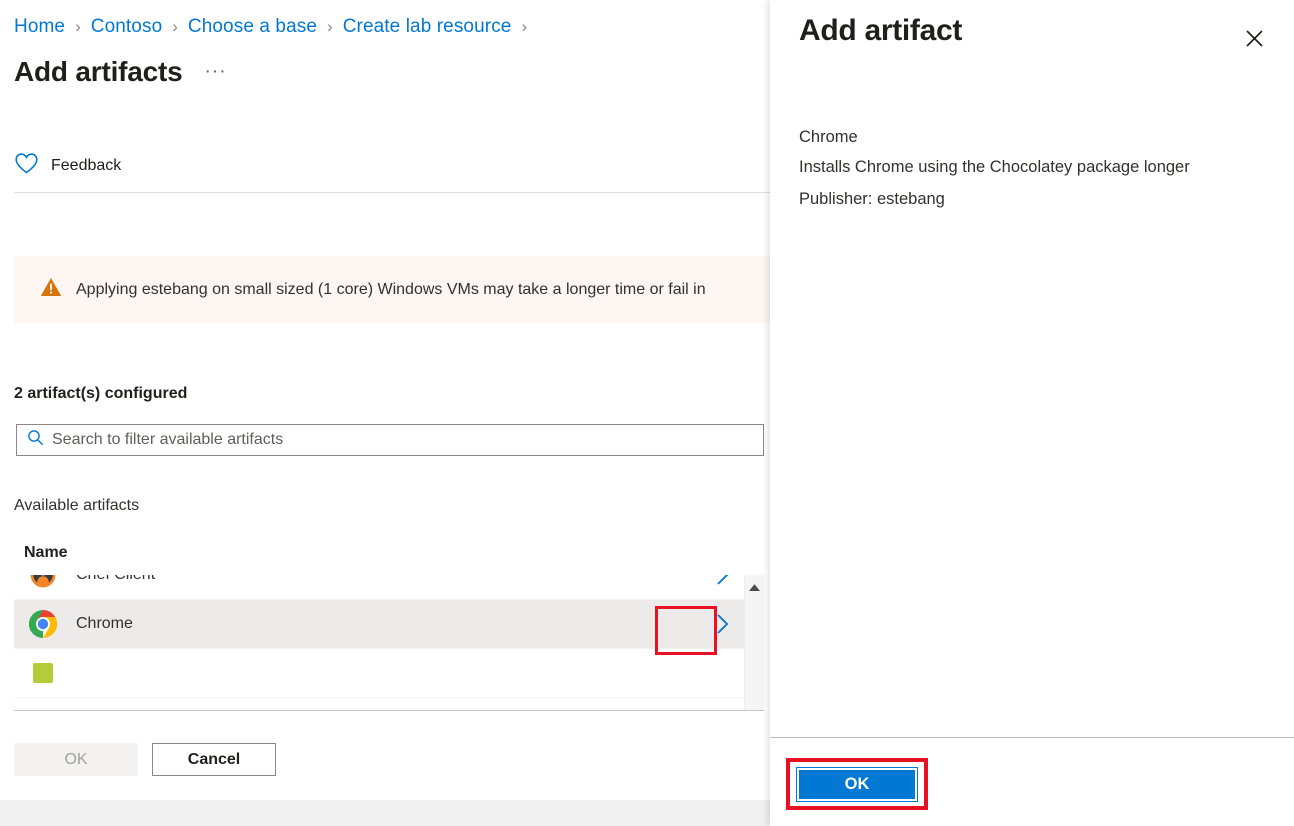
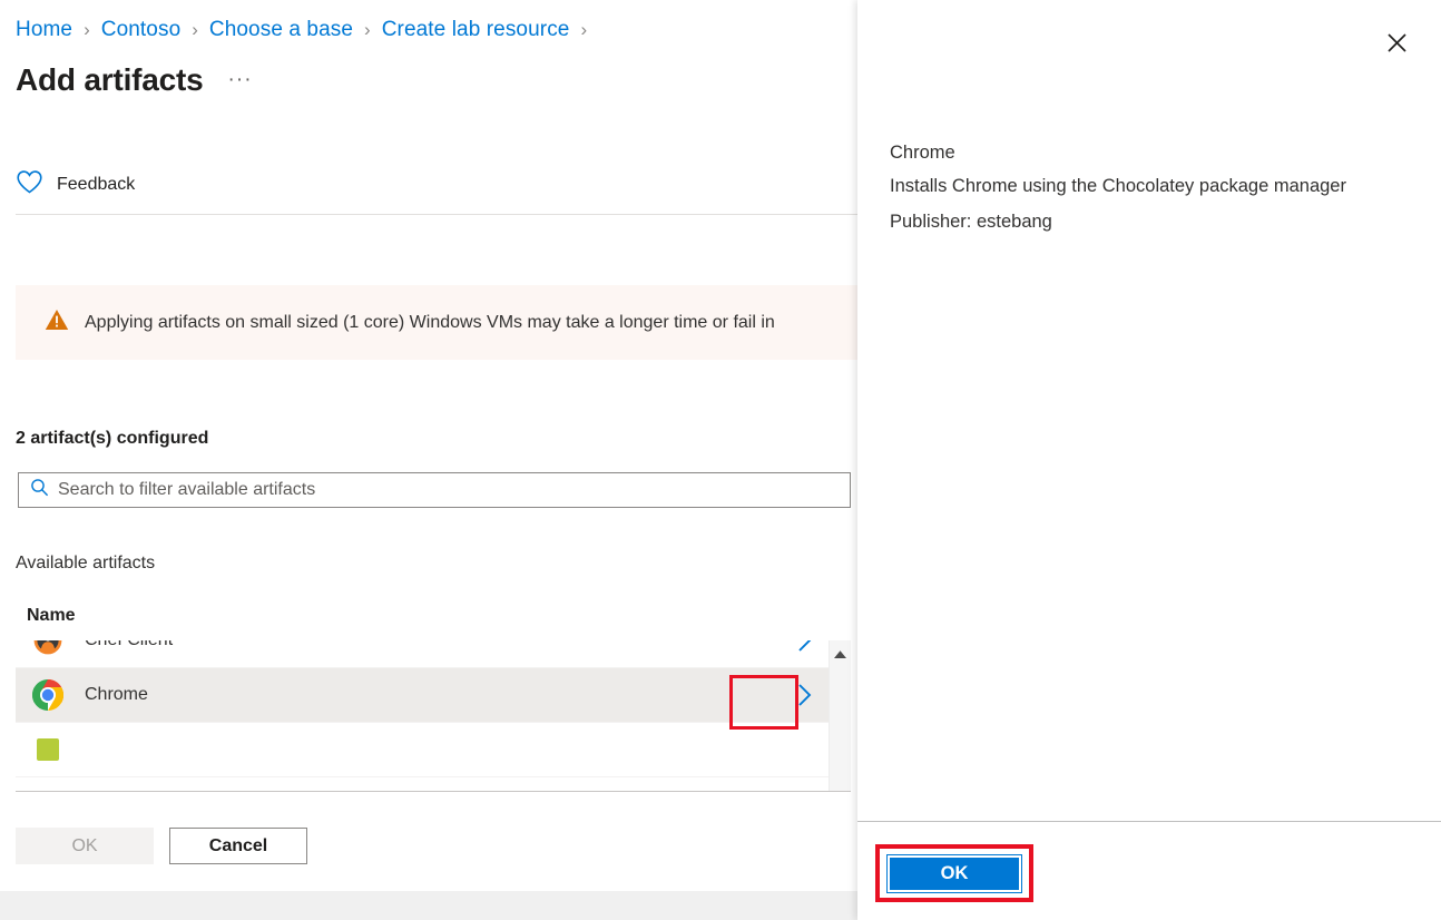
  Home
  ›
  Contoso
  ›
  Choose a base
  ›
  Create lab resource
  ›
  Add artifacts
  ···
  Feedback
- Applying estebang on small sized (1 core) Windows VMs may take a longer time or fail in
+ Applying artifacts on small sized (1 core) Windows VMs may take a longer time or fail in
  2 artifact(s) configured
  Search to filter available artifacts
  Available artifacts
  Name
  Chef Client
  Chrome
  OK
  Cancel
- Add artifact
  Chrome
- Installs Chrome using the Chocolatey package longer
+ Installs Chrome using the Chocolatey package manager
  Publisher: estebang
  OK
